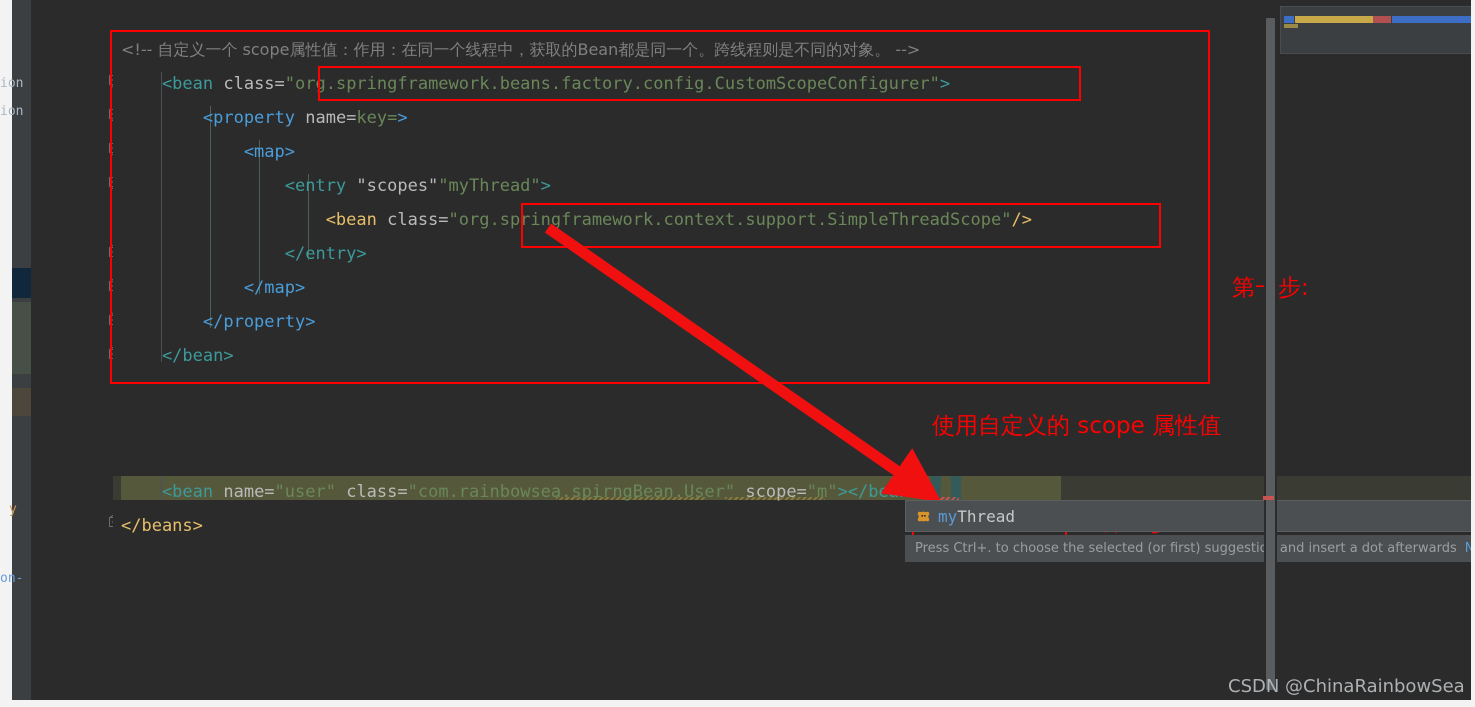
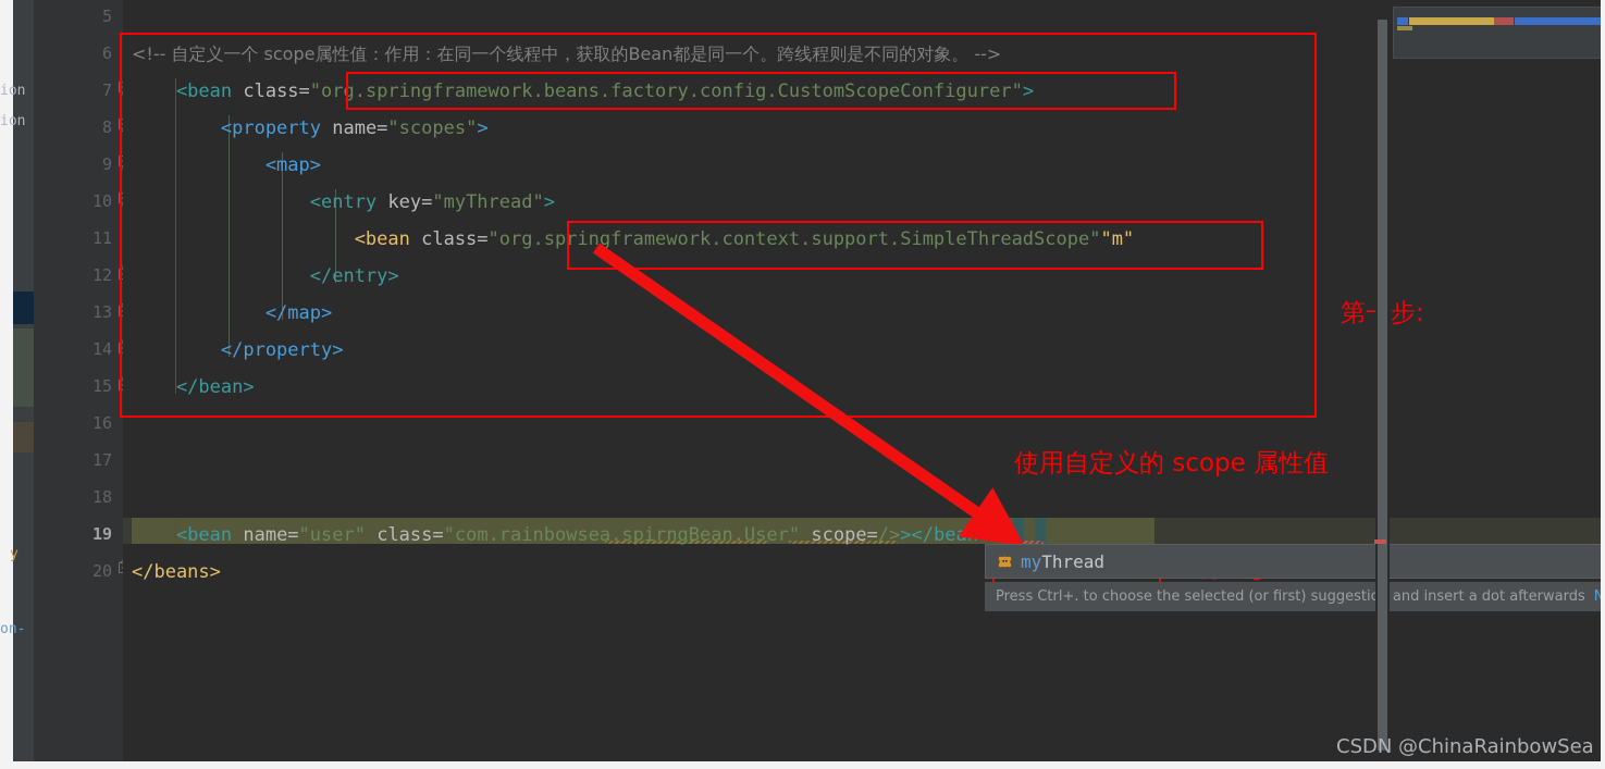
  ion
  ion
  y
  on-
+ 5
+ 6
+ 7
+ 8
+ 9
+ 10
+ 11
+ 12
+ 13
+ 14
+ 15
+ 16
+ 17
+ 18
+ 19
+ 20
  <!-- 自定义一个 scope属性值：作用：在同一个线程中，获取的Bean都是同一个。跨线程则是不同的对象。 -->
  <bean class="org.springframework.beans.factory.config.CustomScopeConfigurer">
- <property name=key=>
+ <property name="scopes">
  <map>
- <entry "scopes""myThread">
+ <entry key="myThread">
- <bean class="org.springframework.context.support.SimpleThreadScope"/>
+ <bean class="org.springframework.context.support.SimpleThreadScope""m"
  </entry>
  </map>
  </property>
  </bean>
- <bean name="user" class="com.rainbowsea.spirngBean.User" scope="m"></bean>
+ <bean name="user" class="com.rainbowsea.spirngBean.User" scope=/>></bean>
  </beans>
  第步:
  使用自定义的 scope 属性值
  myThread
  Press Ctrl+. to choose the selected (or first) suggesti and insert a dot afterwards
  CSDN @ChinaRainbowSea
